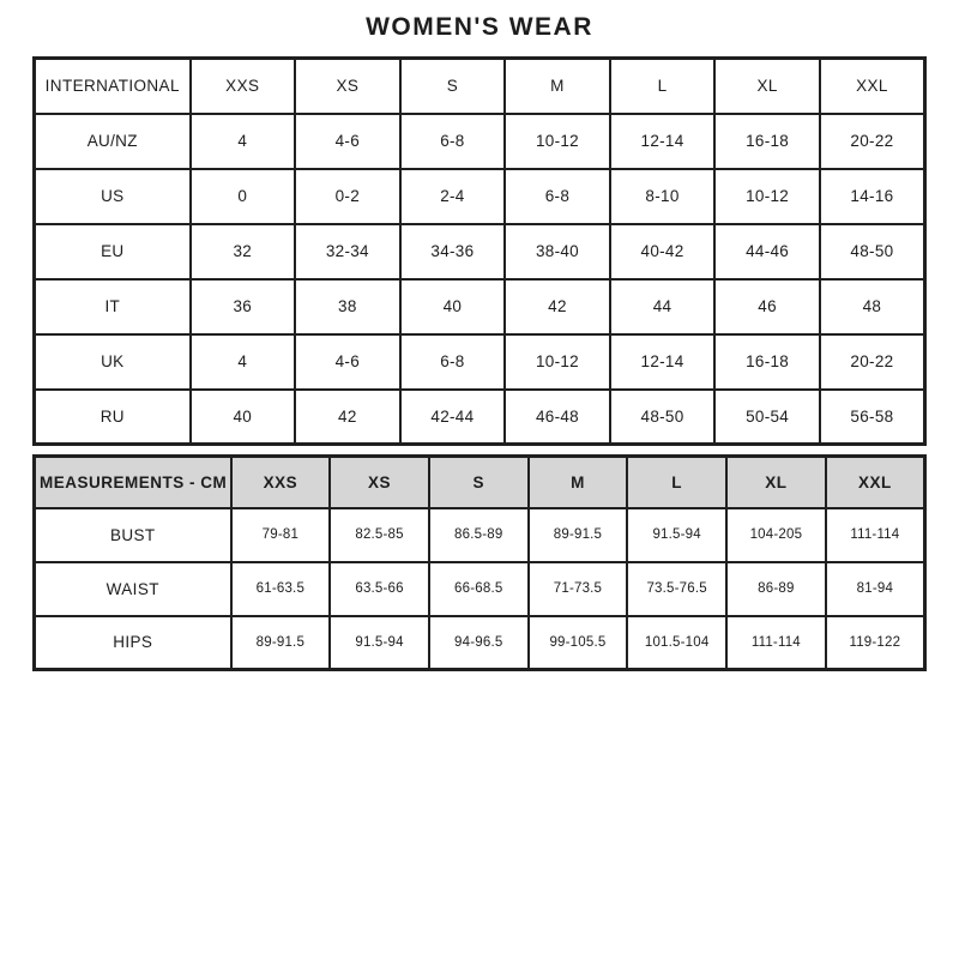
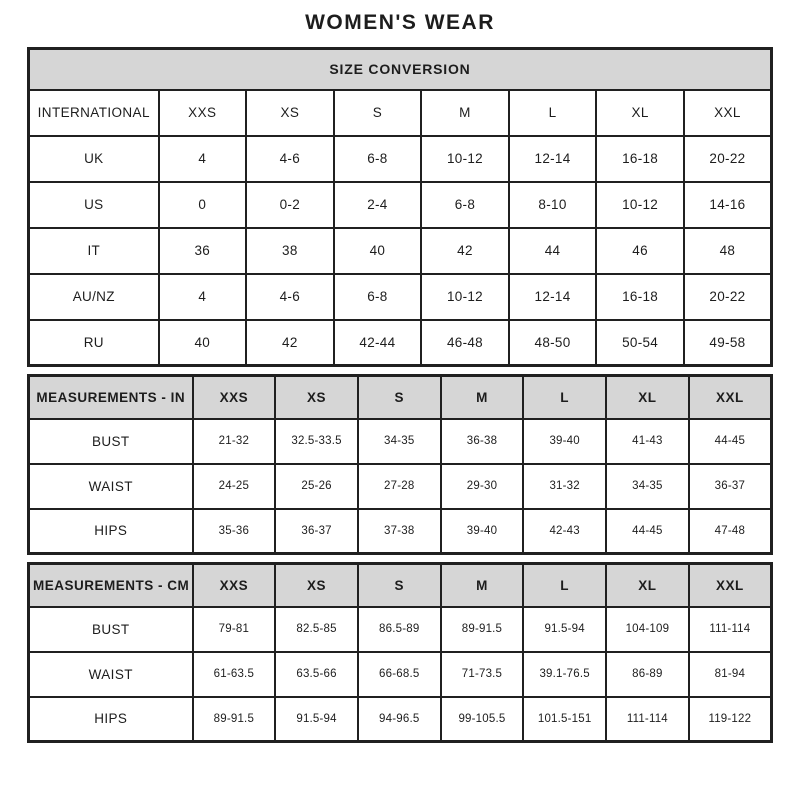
  WOMEN'S WEAR
+ SIZE CONVERSION
  INTERNATIONAL	XXS	XS	S	M	L	XL	XXL
- AU/NZ	4	4-6	6-8	10-12	12-14	16-18	20-22
+ UK	4	4-6	6-8	10-12	12-14	16-18	20-22
  US	0	0-2	2-4	6-8	8-10	10-12	14-16
- EU	32	32-34	34-36	38-40	40-42	44-46	48-50
  IT	36	38	40	42	44	46	48
- UK	4	4-6	6-8	10-12	12-14	16-18	20-22
+ AU/NZ	4	4-6	6-8	10-12	12-14	16-18	20-22
- RU	40	42	42-44	46-48	48-50	50-54	56-58
+ RU	40	42	42-44	46-48	48-50	50-54	49-58
+ MEASUREMENTS - IN	XXS	XS	S	M	L	XL	XXL
+ BUST	21-32	32.5-33.5	34-35	36-38	39-40	41-43	44-45
+ WAIST	24-25	25-26	27-28	29-30	31-32	34-35	36-37
+ HIPS	35-36	36-37	37-38	39-40	42-43	44-45	47-48
  MEASUREMENTS - CM	XXS	XS	S	M	L	XL	XXL
- BUST	79-81	82.5-85	86.5-89	89-91.5	91.5-94	104-205	111-114
+ BUST	79-81	82.5-85	86.5-89	89-91.5	91.5-94	104-109	111-114
- WAIST	61-63.5	63.5-66	66-68.5	71-73.5	73.5-76.5	86-89	81-94
+ WAIST	61-63.5	63.5-66	66-68.5	71-73.5	39.1-76.5	86-89	81-94
- HIPS	89-91.5	91.5-94	94-96.5	99-105.5	101.5-104	111-114	119-122
+ HIPS	89-91.5	91.5-94	94-96.5	99-105.5	101.5-151	111-114	119-122
